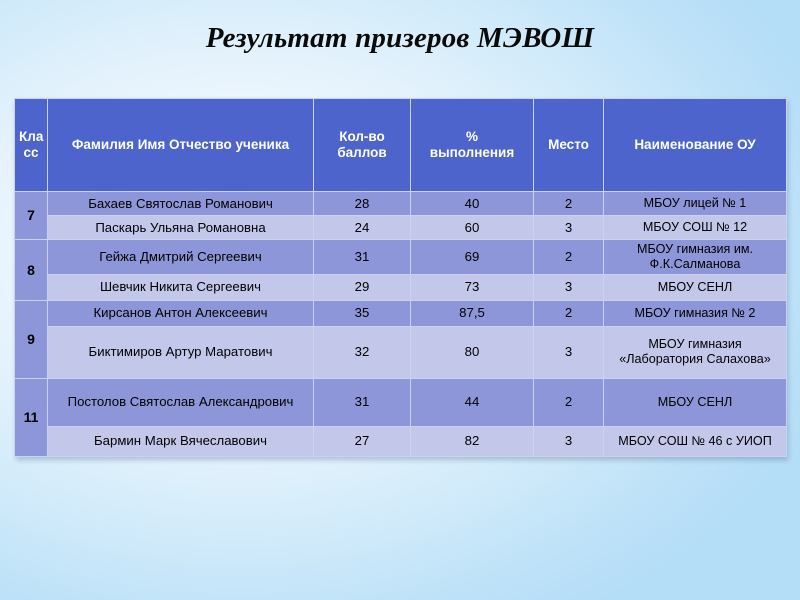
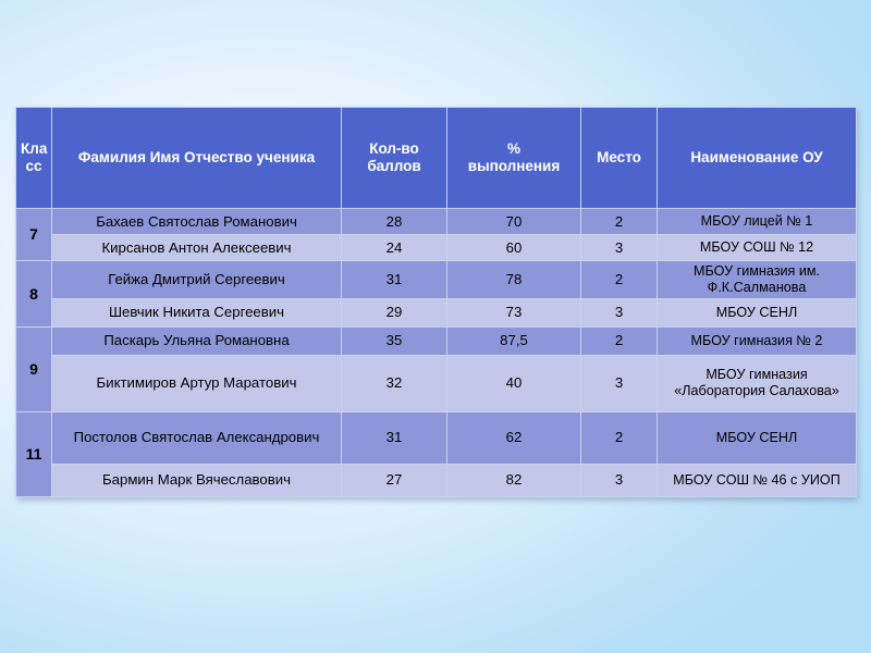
- Результат призеров МЭВОШ
  Кла сс	Фамилия Имя Отчество ученика	Кол-во баллов	% выполнения	Место	Наименование ОУ
- 7	Бахаев Святослав Романович	28	40	2	МБОУ лицей № 1
+ 7	Бахаев Святослав Романович	28	70	2	МБОУ лицей № 1
- Паскарь Ульяна Романовна	24	60	3	МБОУ СОШ № 12
+ Кирсанов Антон Алексеевич	24	60	3	МБОУ СОШ № 12
- 8	Гейжа Дмитрий Сергеевич	31	69	2	МБОУ гимназия им. Ф.К.Салманова
+ 8	Гейжа Дмитрий Сергеевич	31	78	2	МБОУ гимназия им. Ф.К.Салманова
  Шевчик Никита Сергеевич	29	73	3	МБОУ СЕНЛ
- 9	Кирсанов Антон Алексеевич	35	87,5	2	МБОУ гимназия № 2
+ 9	Паскарь Ульяна Романовна	35	87,5	2	МБОУ гимназия № 2
- Биктимиров Артур Маратович	32	80	3	МБОУ гимназия «Лаборатория Салахова»
+ Биктимиров Артур Маратович	32	40	3	МБОУ гимназия «Лаборатория Салахова»
- 11	Постолов Святослав Александрович	31	44	2	МБОУ СЕНЛ
+ 11	Постолов Святослав Александрович	31	62	2	МБОУ СЕНЛ
  Бармин Марк Вячеславович	27	82	3	МБОУ СОШ № 46 с УИОП
